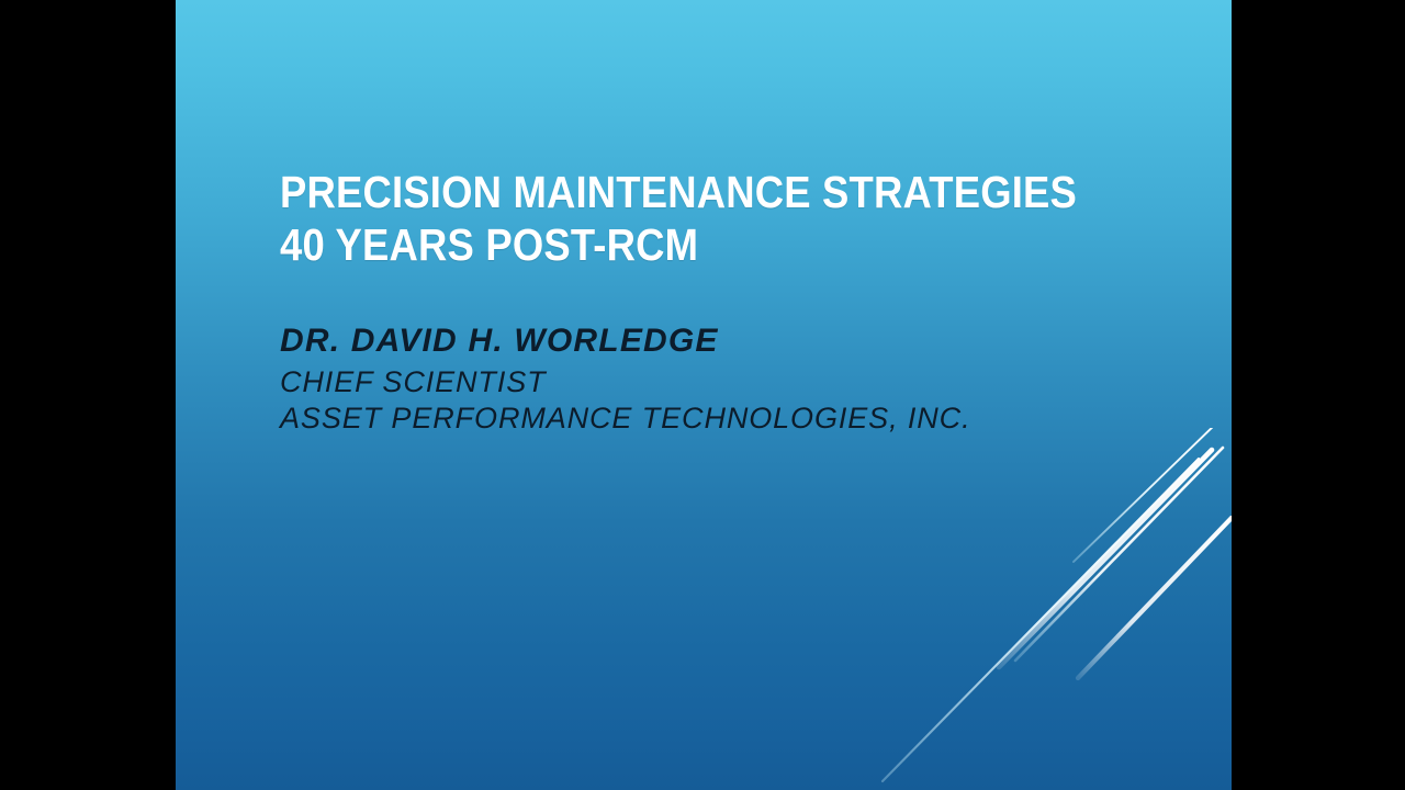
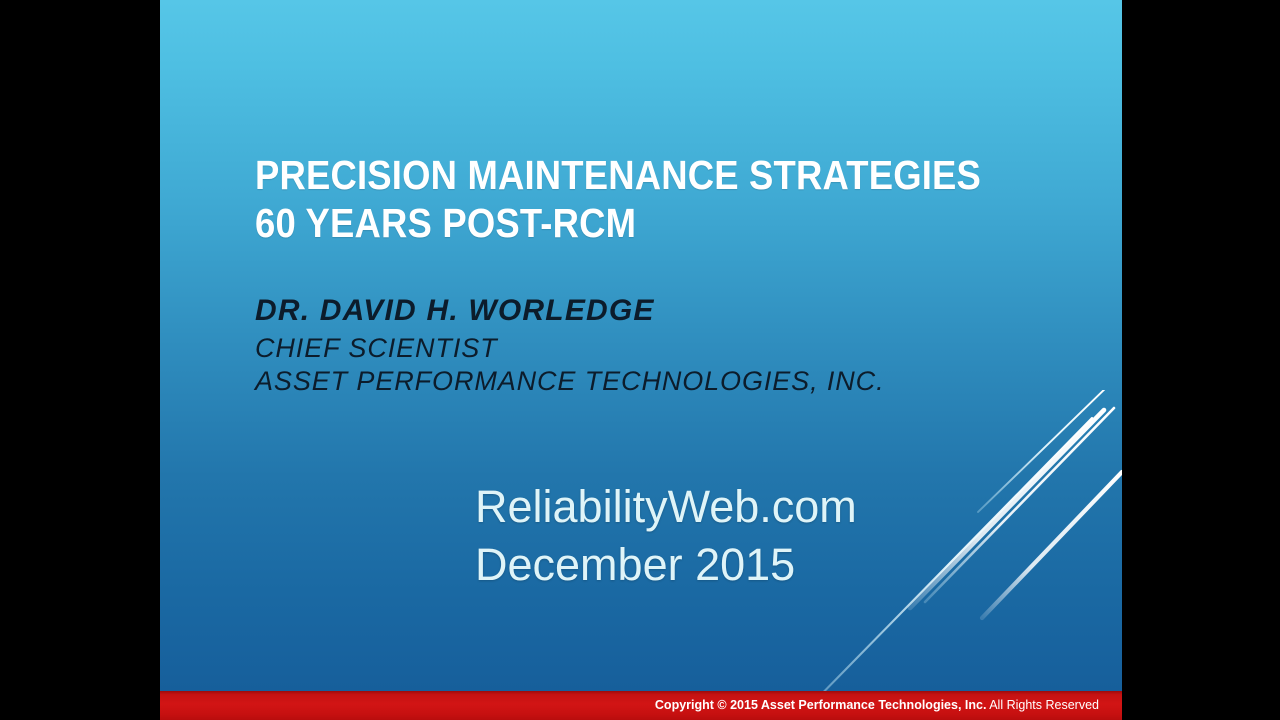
  PRECISION MAINTENANCE STRATEGIES
- 40 YEARS POST-RCM
+ 60 YEARS POST-RCM
  DR. DAVID H. WORLEDGE
  CHIEF SCIENTIST
  ASSET PERFORMANCE TECHNOLOGIES, INC.
+ ReliabilityWeb.com
+ December 2015
+ Copyright © 2015 Asset Performance Technologies, Inc. All Rights Reserved
